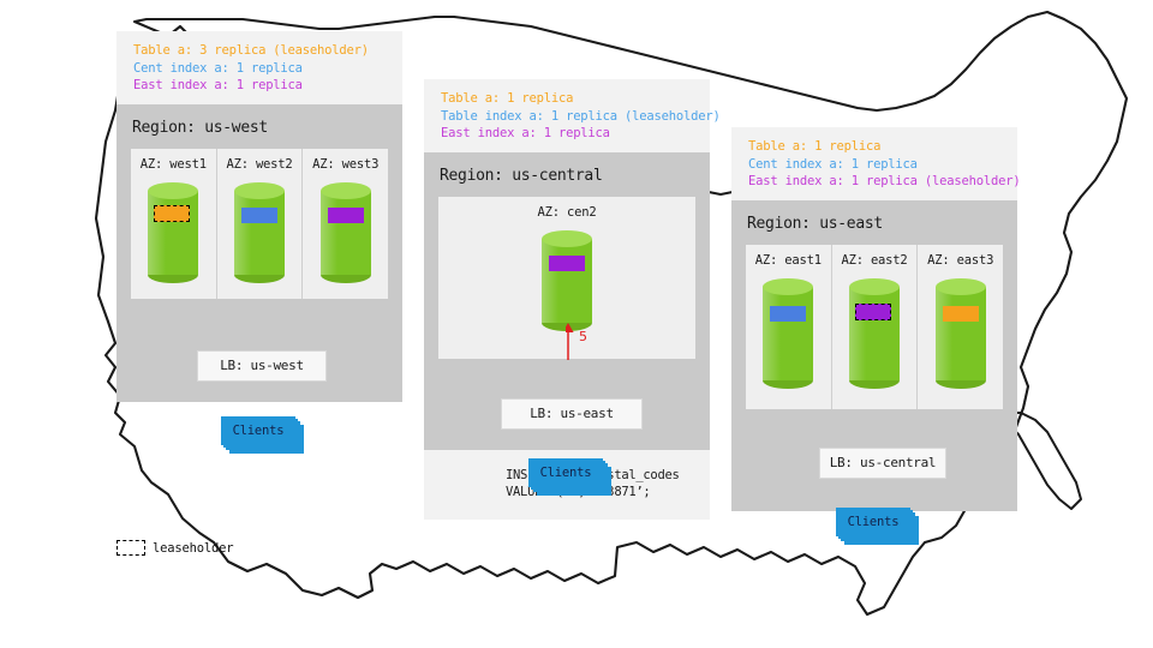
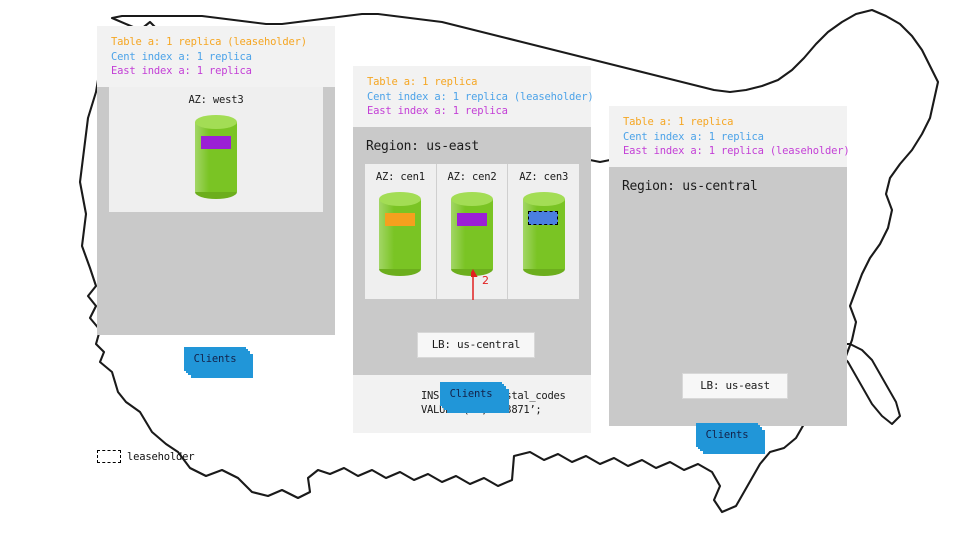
- Table a: 3 replica (leaseholder)
+ Table a: 1 replica (leaseholder)
  Cent index a: 1 replica
  East index a: 1 replica
- Region: us-west
- AZ: west1
- AZ: west2
  AZ: west3
- LB: us-west
  Clients
  Table a: 1 replica
- Table index a: 1 replica (leaseholder)
+ Cent index a: 1 replica (leaseholder)
  East index a: 1 replica
- Region: us-central
+ Region: us-east
+ AZ: cen1
  AZ: cen2
- 5
+ 2
+ AZ: cen3
- LB: us-east
+ LB: us-central
  Clients
  Table a: 1 replica
  Cent index a: 1 replica
  East index a: 1 replica (leaseholder)
- Region: us-east
+ Region: us-central
- AZ: east1
- AZ: east2
- AZ: east3
- LB: us-central
+ LB: us-east
  Clients
  leaseholder
